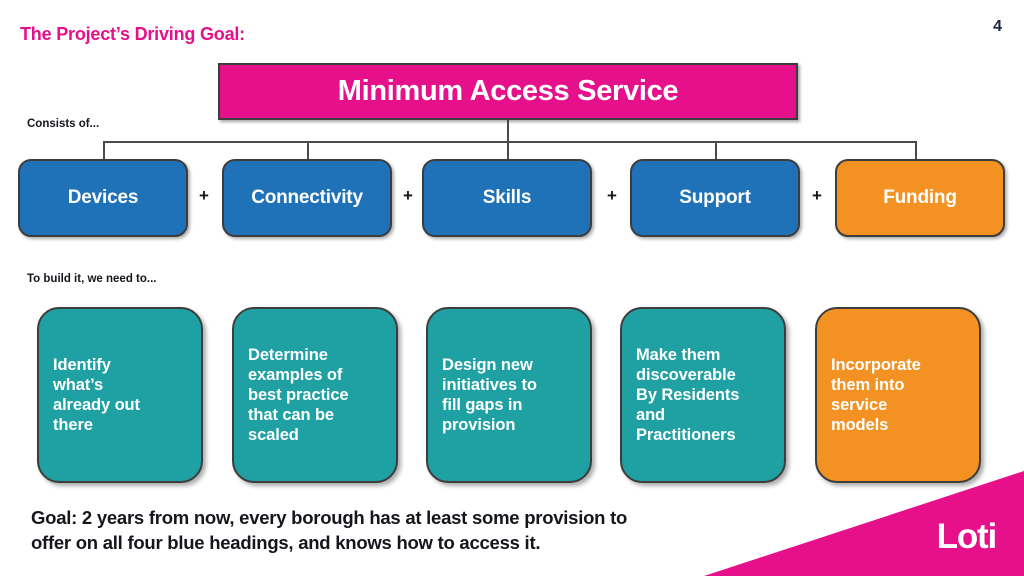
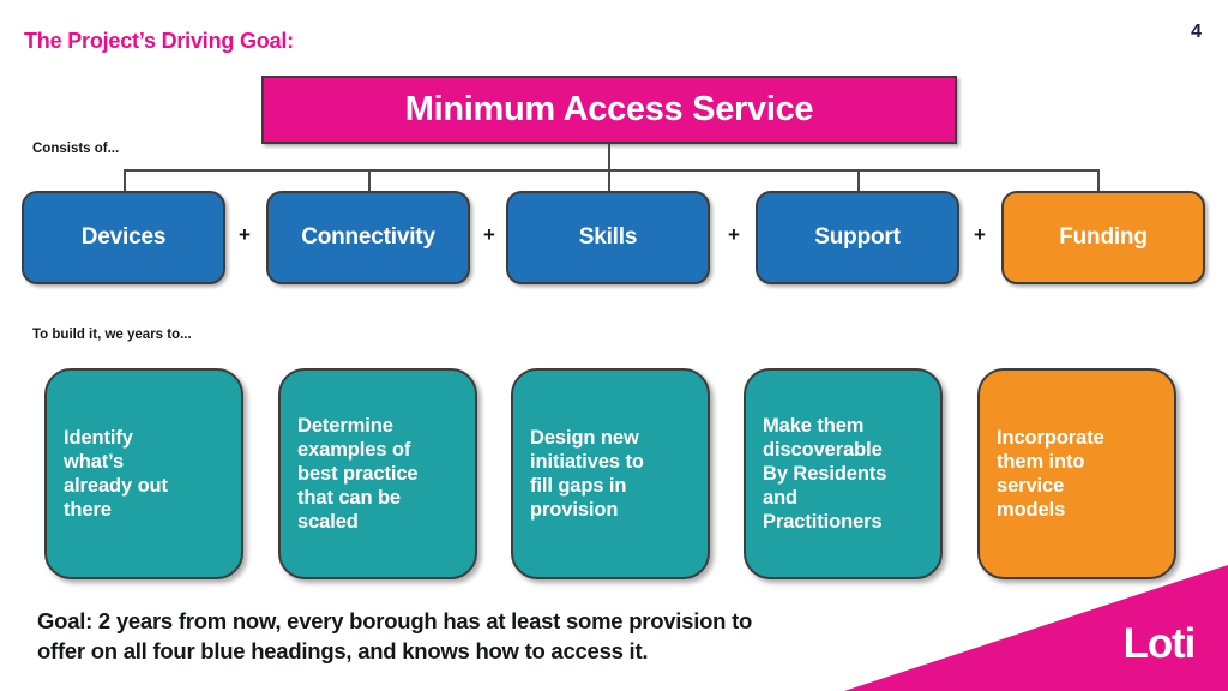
  The Project’s Driving Goal:
  4
  Minimum Access Service
  Consists of...
- To build it, we need to...
+ To build it, we years to...
  Devices
  +
  Connectivity
  +
  Skills
  +
  Support
  +
  Funding
  Identify
  what’s
  already out
  there
  Determine
  examples of
  best practice
  that can be
  scaled
  Design new
  initiatives to
  fill gaps in
  provision
  Make them
  discoverable
  By Residents
  and
  Practitioners
  Incorporate
  them into
  service
  models
  Goal: 2 years from now, every borough has at least some provision to
  offer on all four blue headings, and knows how to access it.
  Loti
